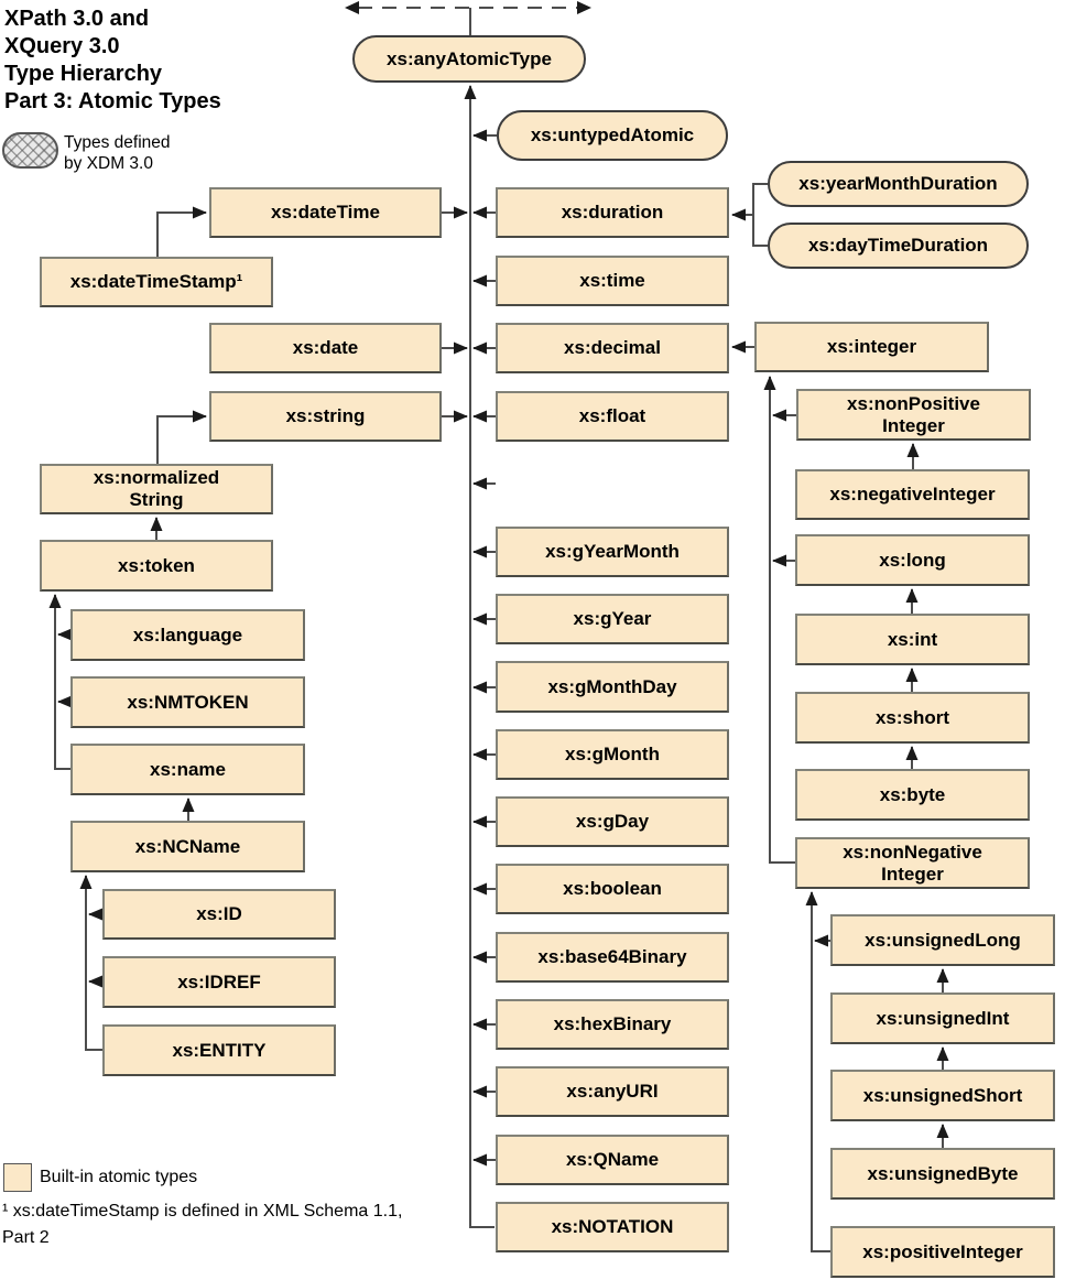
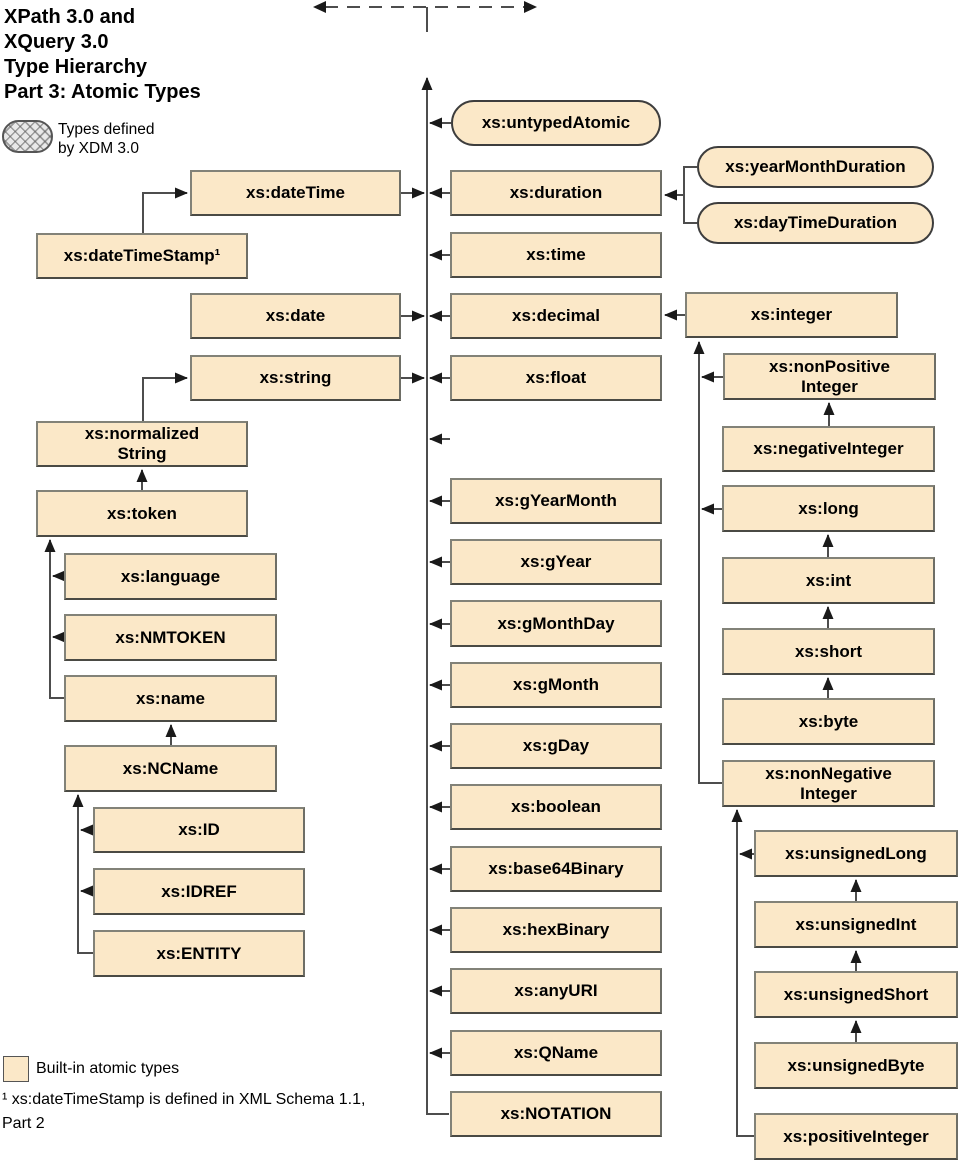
  XPath 3.0 and
  XQuery 3.0
  Type Hierarchy
  Part 3: Atomic Types
  Types defined
  by XDM 3.0
- xs:anyAtomicType
  xs:untypedAtomic
  xs:duration
  xs:time
  xs:decimal
  xs:float
  xs:gYearMonth
  xs:gYear
  xs:gMonthDay
  xs:gMonth
  xs:gDay
  xs:boolean
  xs:base64Binary
  xs:hexBinary
  xs:anyURI
  xs:QName
  xs:NOTATION
  xs:dateTime
  xs:dateTimeStamp¹
  xs:date
  xs:string
  xs:normalized
  String
  xs:token
  xs:language
  xs:NMTOKEN
  xs:name
  xs:NCName
  xs:ID
  xs:IDREF
  xs:ENTITY
  xs:yearMonthDuration
  xs:dayTimeDuration
  xs:integer
  xs:nonPositive
  Integer
  xs:negativeInteger
  xs:long
  xs:int
  xs:short
  xs:byte
  xs:nonNegative
  Integer
  xs:unsignedLong
  xs:unsignedInt
  xs:unsignedShort
  xs:unsignedByte
  xs:positiveInteger
  Built-in atomic types
  ¹ xs:dateTimeStamp is defined in XML Schema 1.1,
  Part 2
